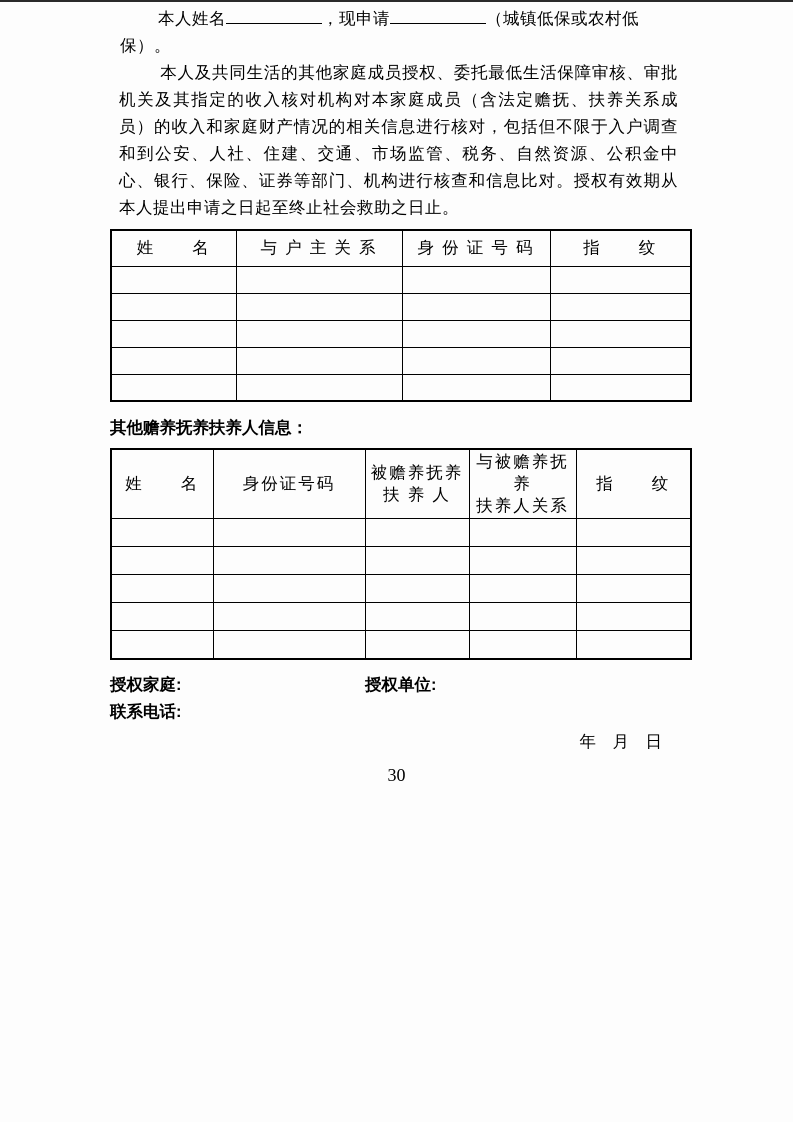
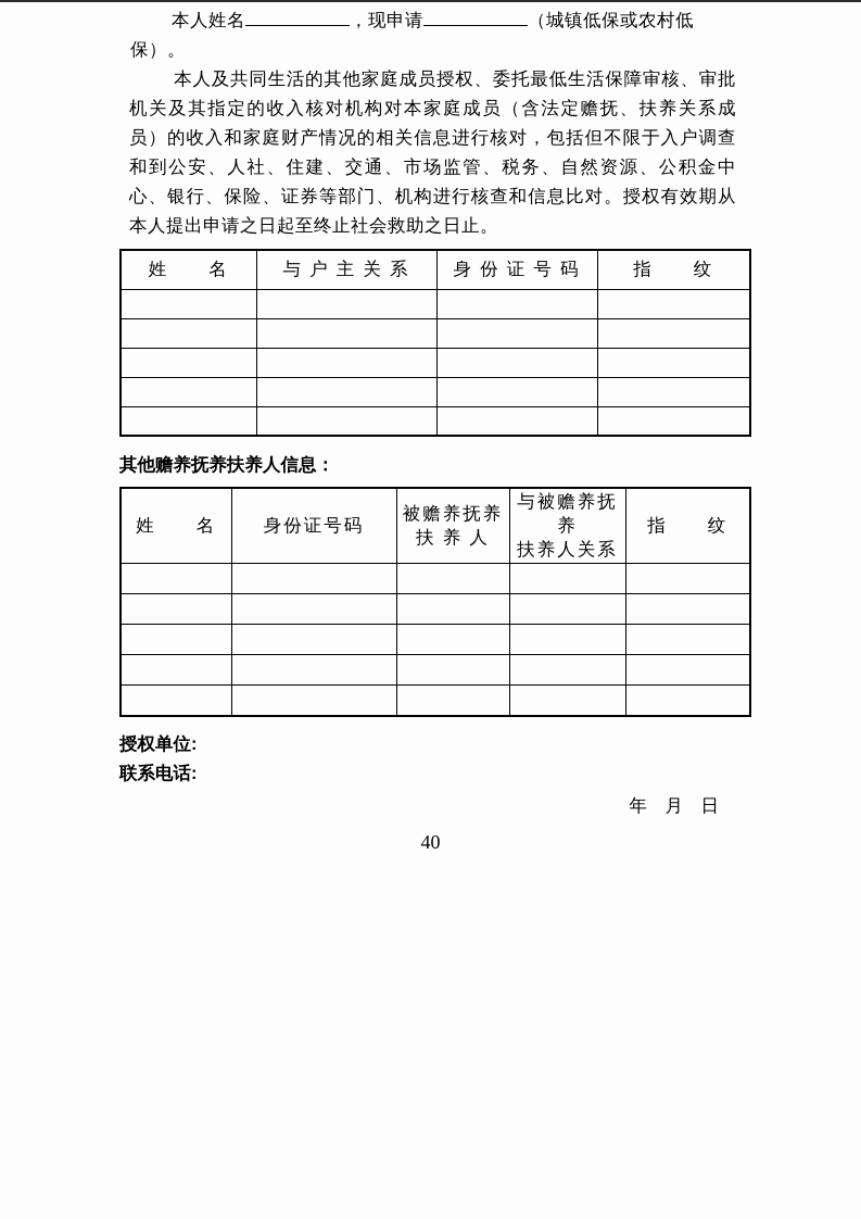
  本人姓名 ，现申请 （城镇低保或农村低保）。
  本人及共同生活的其他家庭成员授权、委托最低生活保障审核、审批机关及其指定的收入核对机构对本家庭成员（含法定赡抚、扶养关系成员）的收入和家庭财产情况的相关信息进行核对，包括但不限于入户调查和到公安、人社、住建、交通、市场监管、税务、自然资源、公积金中心、银行、保险、证券等部门、机构进行核查和信息比对。授权有效期从本人提出申请之日起至终止社会救助之日止。
  姓 名	与 户 主 关 系	身 份 证 号 码	指 纹
  其他赡养抚养扶养人信息：
  姓 名	身份证号码	被赡养抚养 扶 养 人	与被赡养抚养 扶养人关系	指 纹
- 授权家庭:
  授权单位:
  联系电话:
  年 月 日
- 30
+ 40
